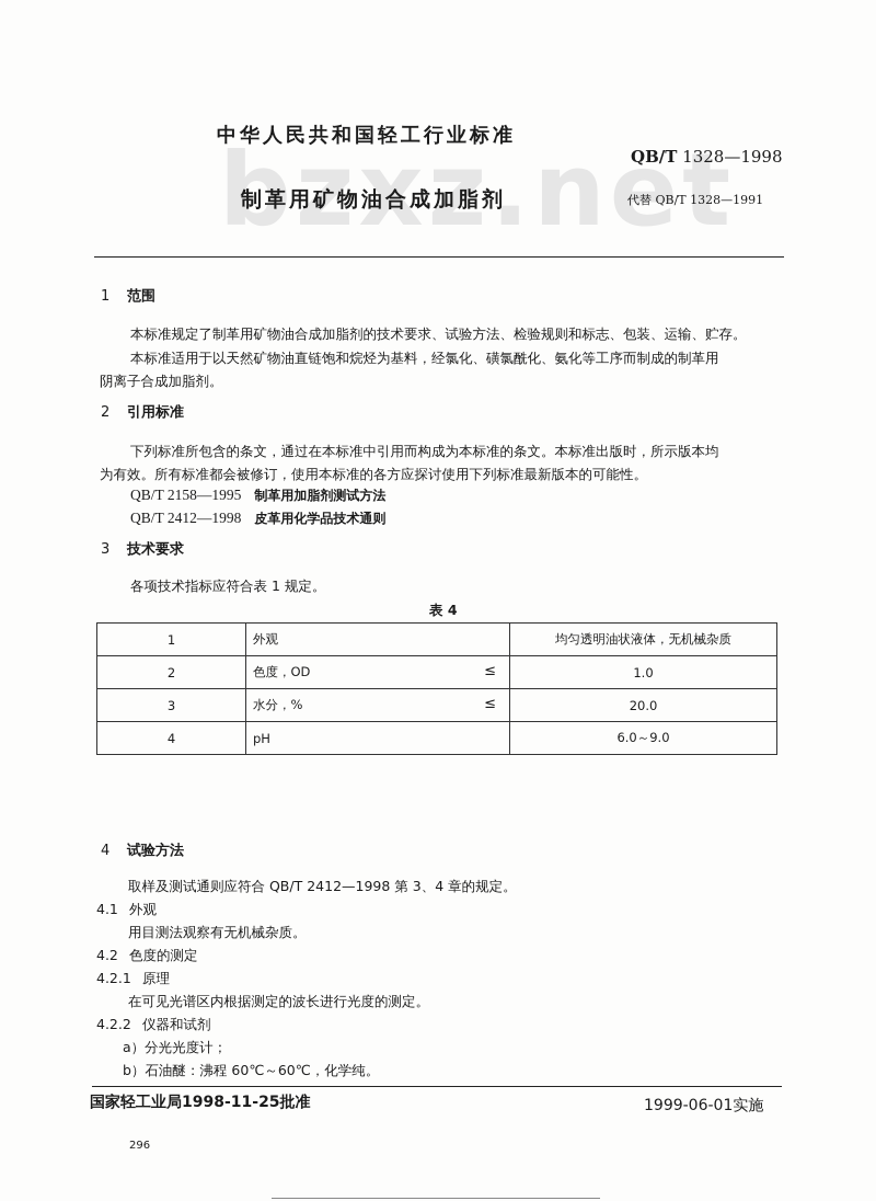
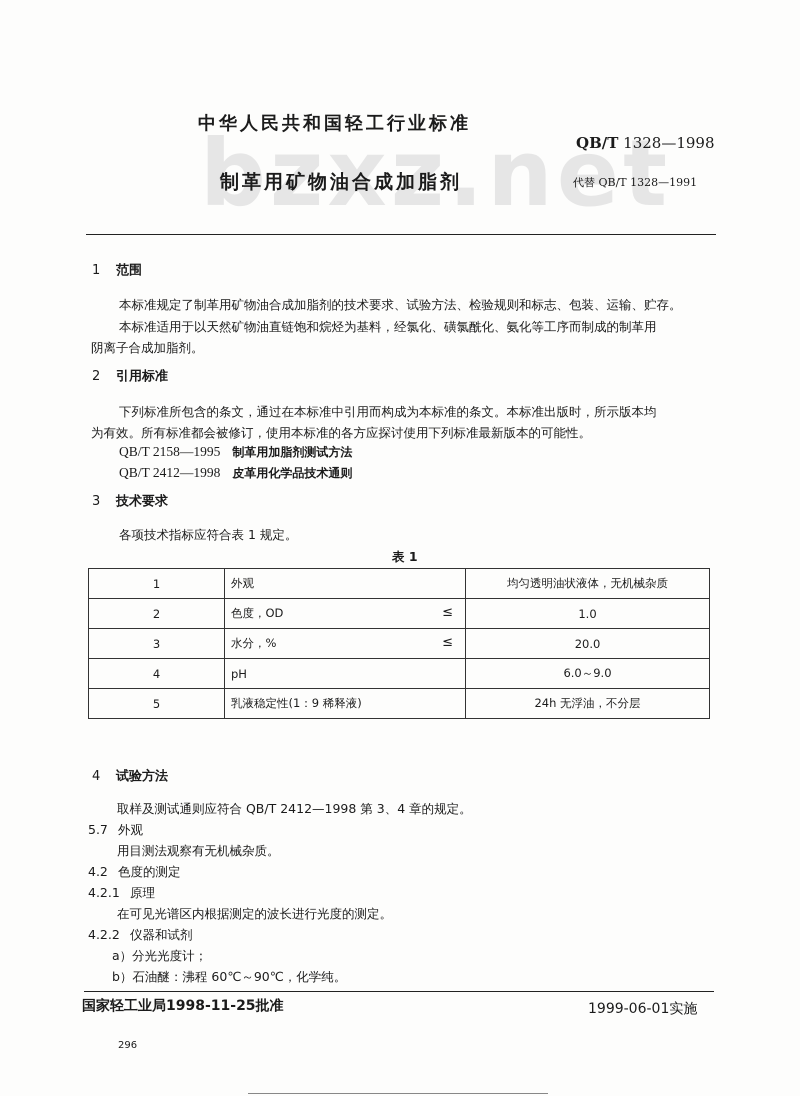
  bzxz.net
  中华人民共和国轻工行业标准
  QB/T 1328—1998
  制革用矿物油合成加脂剂
  代替 QB/T 1328—1991
  1 范围
  本标准规定了制革用矿物油合成加脂剂的技术要求、试验方法、检验规则和标志、包装、运输、贮存。
  本标准适用于以天然矿物油直链饱和烷烃为基料，经氯化、磺氯酰化、氨化等工序而制成的制革用
  阴离子合成加脂剂。
  2 引用标准
  下列标准所包含的条文，通过在本标准中引用而构成为本标准的条文。本标准出版时，所示版本均
  为有效。所有标准都会被修订，使用本标准的各方应探讨使用下列标准最新版本的可能性。
  QB/T 2158—1995 制革用加脂剂测试方法
  QB/T 2412—1998 皮革用化学品技术通则
  3 技术要求
  各项技术指标应符合表 1 规定。
- 表 4
+ 表 1
  1	外观	均匀透明油状液体，无机械杂质
  2	色度，OD ≤	1.0
  3	水分，% ≤	20.0
  4	pH	6.0～9.0
+ 5	乳液稳定性(1：9 稀释液)	24h 无浮油，不分层
  4 试验方法
  取样及测试通则应符合 QB/T 2412—1998 第 3、4 章的规定。
- 4.1 外观
+ 5.7 外观
  用目测法观察有无机械杂质。
  4.2 色度的测定
  4.2.1 原理
  在可见光谱区内根据测定的波长进行光度的测定。
  4.2.2 仪器和试剂
  a）分光光度计；
- b）石油醚：沸程 60℃～60℃，化学纯。
+ b）石油醚：沸程 60℃～90℃，化学纯。
  国家轻工业局1998-11-25批准
  1999-06-01实施
  296
